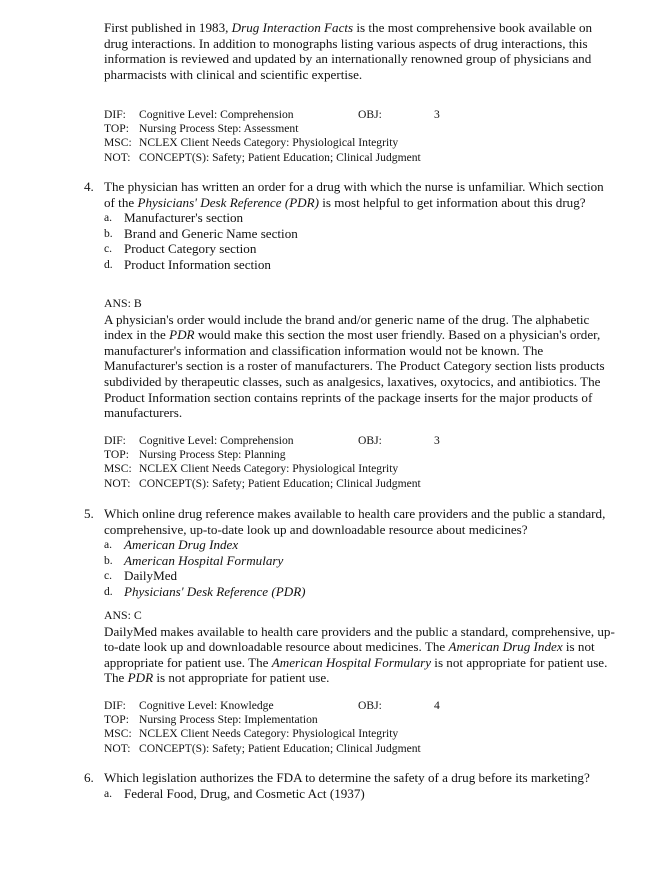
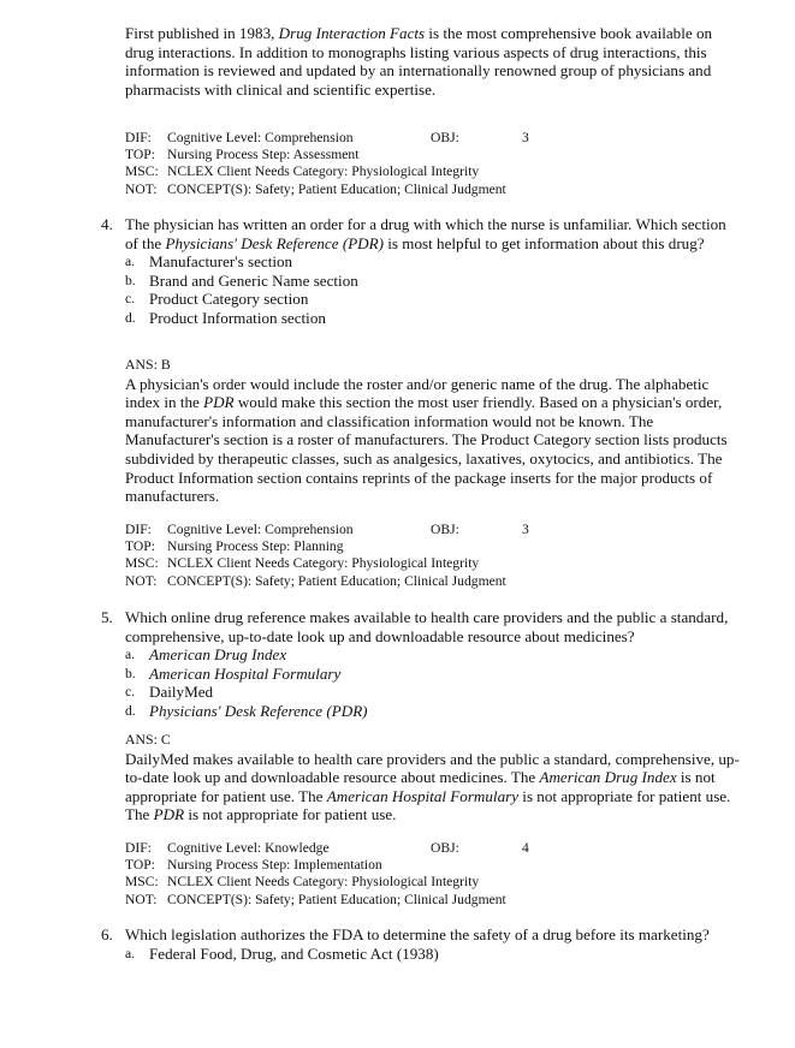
  First published in 1983, Drug Interaction Facts is the most comprehensive book available on drug interactions. In addition to monographs listing various aspects of drug interactions, this information is reviewed and updated by an internationally renowned group of physicians and pharmacists with clinical and scientific expertise.
  DIF:
  Cognitive Level: Comprehension
  OBJ:
  3
  TOP:
  Nursing Process Step: Assessment
  MSC:
  NCLEX Client Needs Category: Physiological Integrity
  NOT:
  CONCEPT(S): Safety; Patient Education; Clinical Judgment
  4.
  The physician has written an order for a drug with which the nurse is unfamiliar. Which section of the Physicians' Desk Reference (PDR) is most helpful to get information about this drug?
  a.
  Manufacturer's section
  b.
  Brand and Generic Name section
  c.
  Product Category section
  d.
  Product Information section
  ANS: B
- A physician's order would include the brand and/or generic name of the drug. The alphabetic index in the PDR would make this section the most user friendly. Based on a physician's order, manufacturer's information and classification information would not be known. The Manufacturer's section is a roster of manufacturers. The Product Category section lists products subdivided by therapeutic classes, such as analgesics, laxatives, oxytocics, and antibiotics. The Product Information section contains reprints of the package inserts for the major products of manufacturers.
+ A physician's order would include the roster and/or generic name of the drug. The alphabetic index in the PDR would make this section the most user friendly. Based on a physician's order, manufacturer's information and classification information would not be known. The Manufacturer's section is a roster of manufacturers. The Product Category section lists products subdivided by therapeutic classes, such as analgesics, laxatives, oxytocics, and antibiotics. The Product Information section contains reprints of the package inserts for the major products of manufacturers.
  DIF:
  Cognitive Level: Comprehension
  OBJ:
  3
  TOP:
  Nursing Process Step: Planning
  MSC:
  NCLEX Client Needs Category: Physiological Integrity
  NOT:
  CONCEPT(S): Safety; Patient Education; Clinical Judgment
  5.
  Which online drug reference makes available to health care providers and the public a standard, comprehensive, up-to-date look up and downloadable resource about medicines?
  a.
  American Drug Index
  b.
  American Hospital Formulary
  c.
  DailyMed
  d.
  Physicians' Desk Reference (PDR)
  ANS: C
  DailyMed makes available to health care providers and the public a standard, comprehensive, up-to-date look up and downloadable resource about medicines. The American Drug Index is not appropriate for patient use. The American Hospital Formulary is not appropriate for patient use. The PDR is not appropriate for patient use.
  DIF:
  Cognitive Level: Knowledge
  OBJ:
  4
  TOP:
  Nursing Process Step: Implementation
  MSC:
  NCLEX Client Needs Category: Physiological Integrity
  NOT:
  CONCEPT(S): Safety; Patient Education; Clinical Judgment
  6.
  Which legislation authorizes the FDA to determine the safety of a drug before its marketing?
  a.
- Federal Food, Drug, and Cosmetic Act (1937)
+ Federal Food, Drug, and Cosmetic Act (1938)
